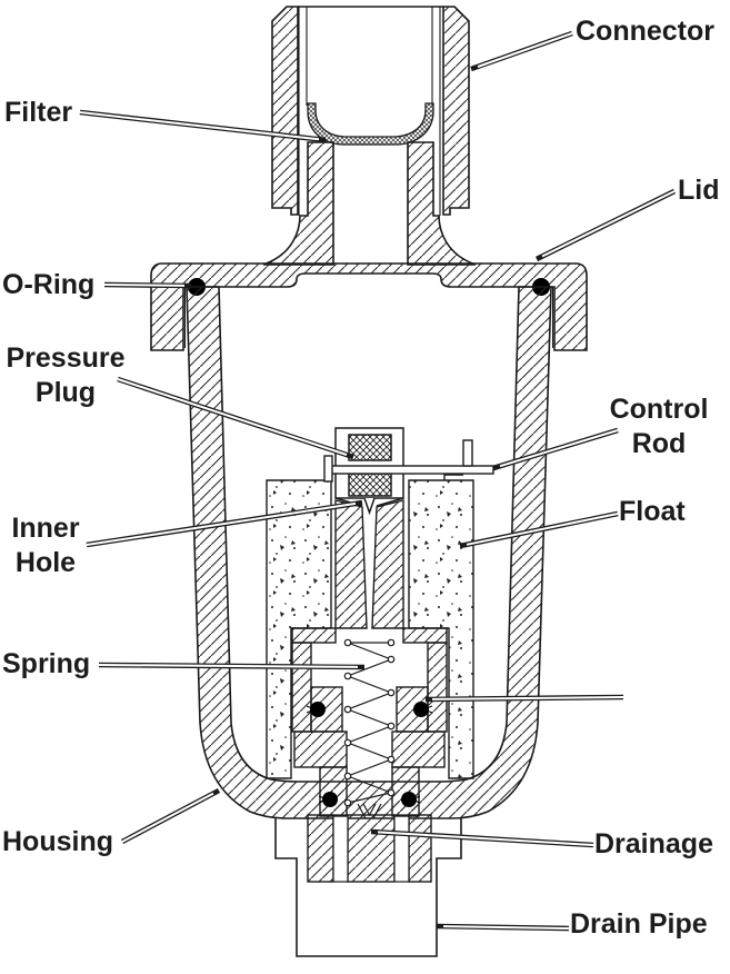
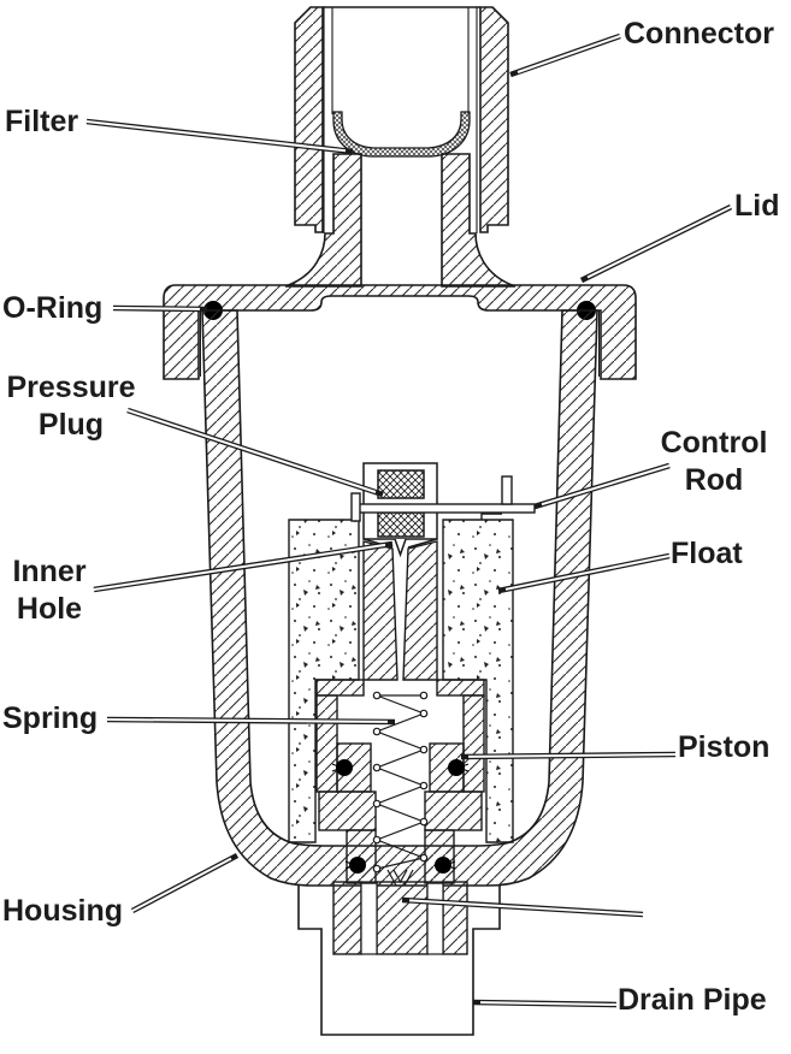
  Connector
  Filter
  Lid
  O-Ring
  Pressure
  Plug
  Control
  Rod
  Inner
  Hole
  Float
  Spring
+ Piston
  Housing
- Drainage
  Drain Pipe
